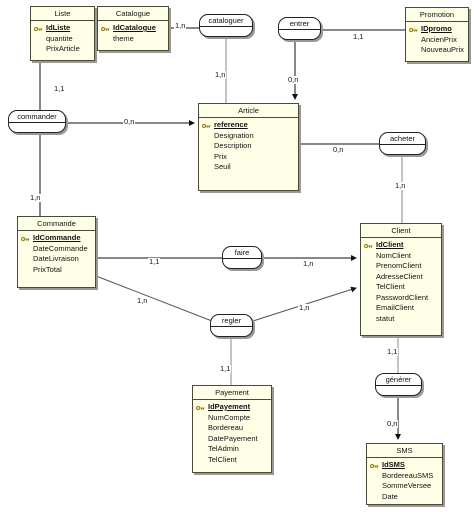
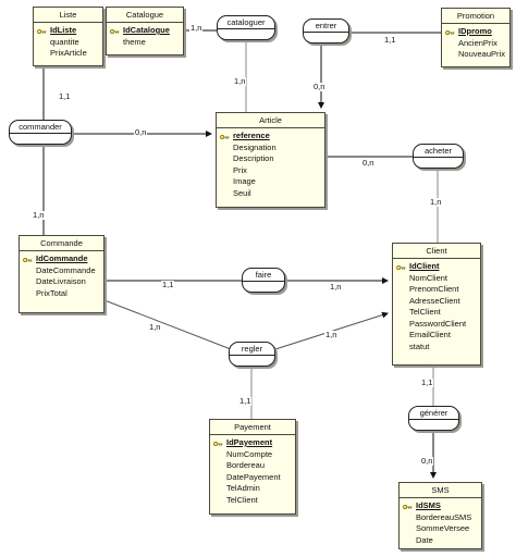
  Liste
  IdListe
  quantite
  PrixArticle
  Catalogue
  IdCatalogue
  theme
  Promotion
  IDpromo
  AncienPrix
  NouveauPrix
  Article
  reference
  Designation
  Description
  Prix
+ Image
  Seuil
  Commande
  IdCommande
  DateCommande
  DateLivraison
  PrixTotal
  Client
  IdClient
  NomClient
  PrenomClient
  AdresseClient
  TelClient
  PasswordClient
  EmailClient
  statut
  Payement
  IdPayement
  NumCompte
  Bordereau
  DatePayement
  TelAdmin
  TelClient
  SMS
  IdSMS
  BordereauSMS
  SommeVersee
  Date
  cataloguer
  entrer
  commander
  acheter
  faire
  regler
  générer
  1,n
  1,n
  1,1
  0,n
  1,1
  0,n
  1,n
  0,n
  1,n
  1,1
  1,n
  1,n
  1,n
  1,1
  1,1
  0,n
